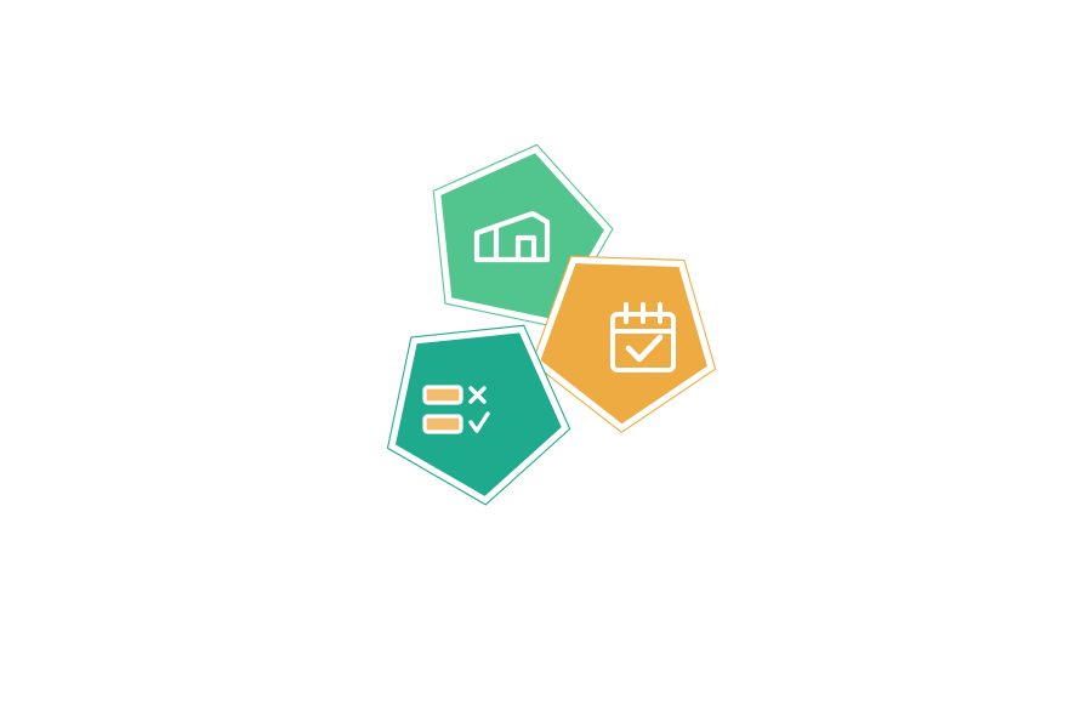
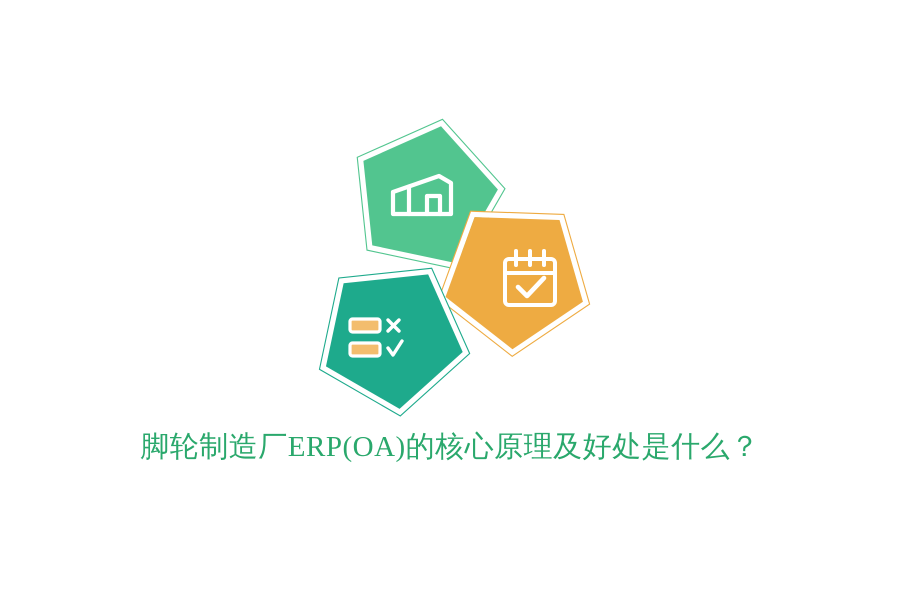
+ 脚轮制造厂ERP(OA)的核心原理及好处是什么？
